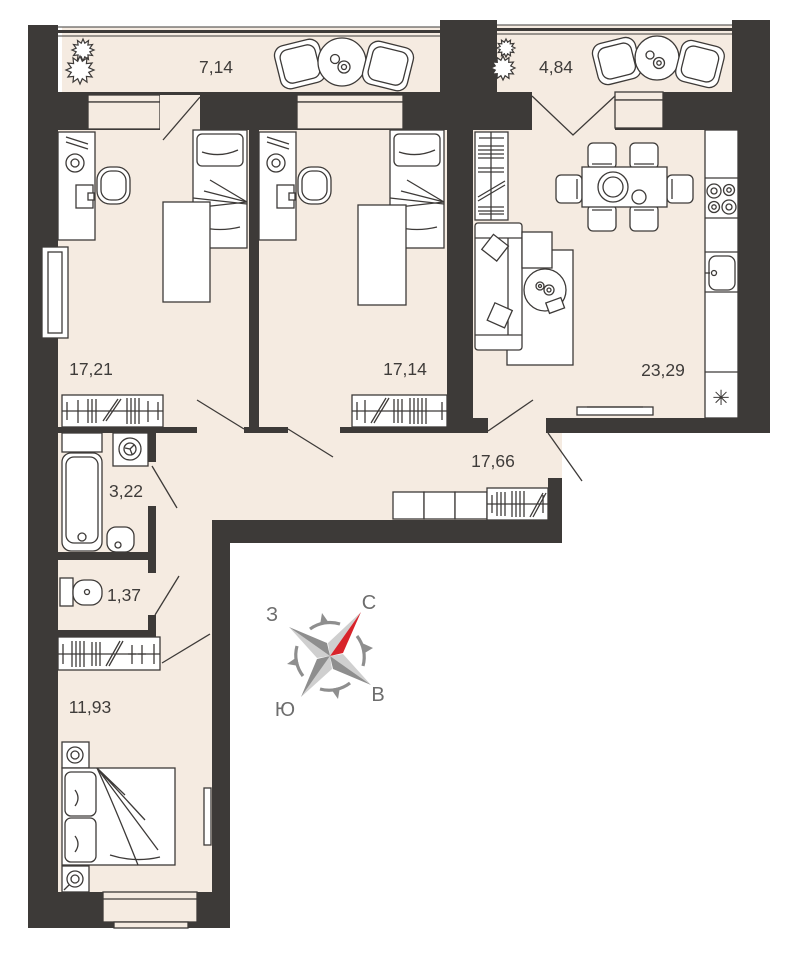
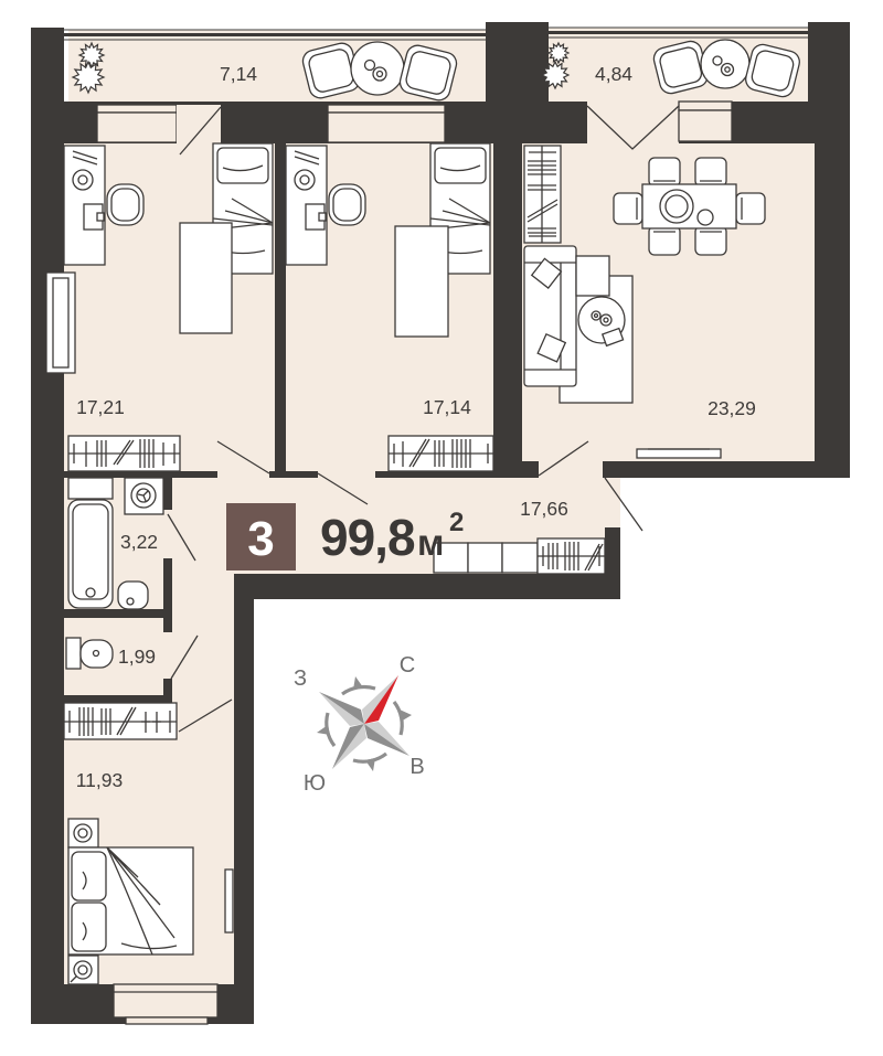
- ✳
  С
  З
  В
  Ю
+ 3
+ 99,8
+ м
+ 2
  7,14
  4,84
  17,21
  17,14
  23,29
  17,66
  3,22
- 1,37
+ 1,99
  11,93
